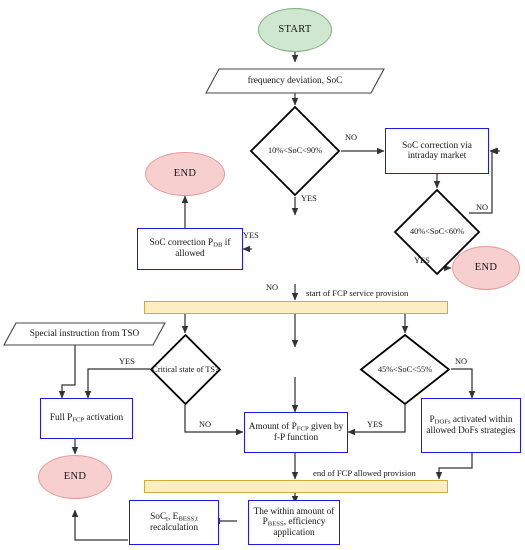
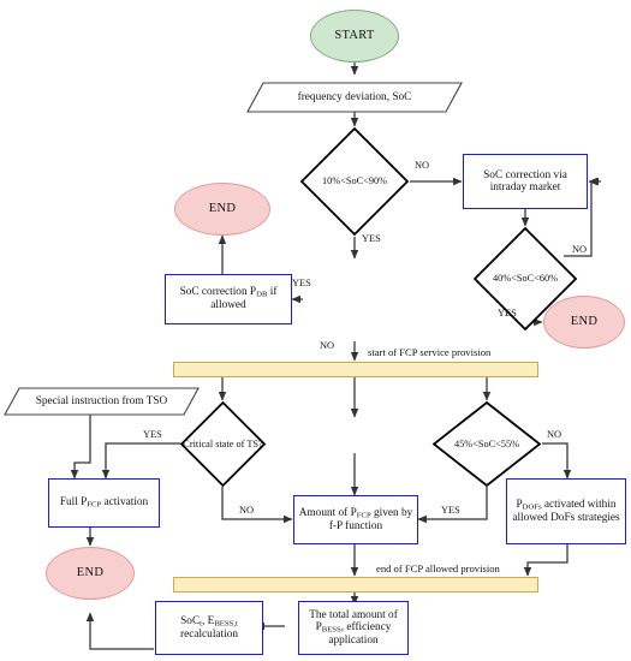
  START
  frequency deviation, SoC
  10%<SoC<90%
  SoC correction via intraday market
  40%<SoC<60%
  END
  SoC correction P if allowed
  END
  start of FCP service provision
  Special instruction from TSO
  Critical state of TS?
  45%<SoC<55%
  Full P activation
  Amount of P given by f-P function
  P activated within allowed DoFs strategies
  END
  end of FCP allowed provision
- The within amount of P , efficiency application
+ The total amount of P , efficiency application
  SoC , E recalculation
  NO
  YES
  NO
  YES
  YES
  NO
  YES
  NO
  NO
  YES
